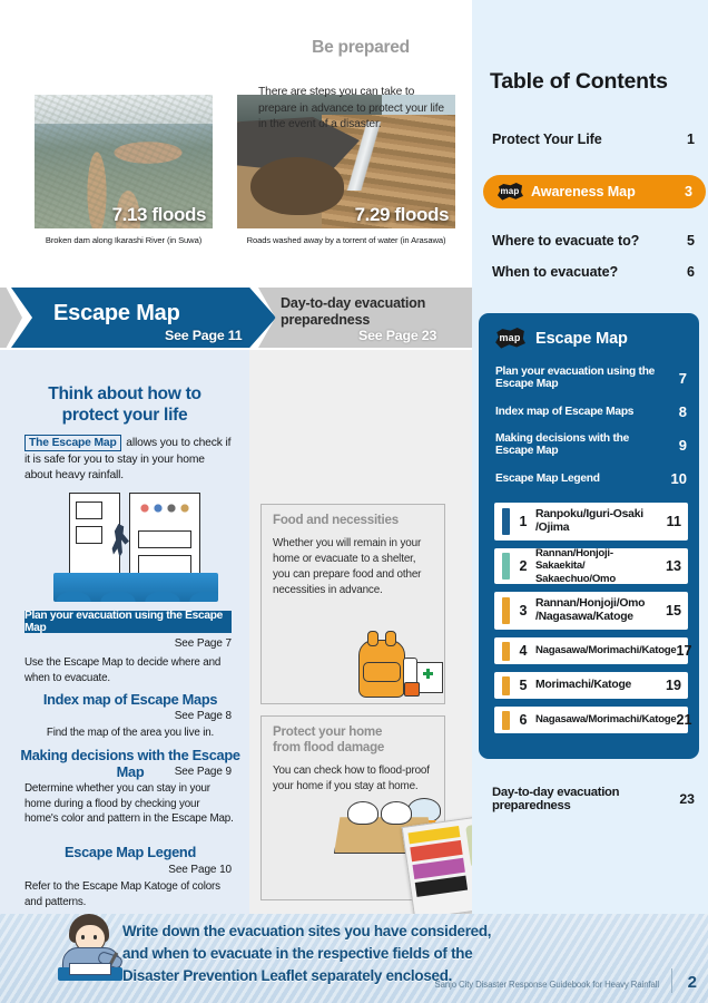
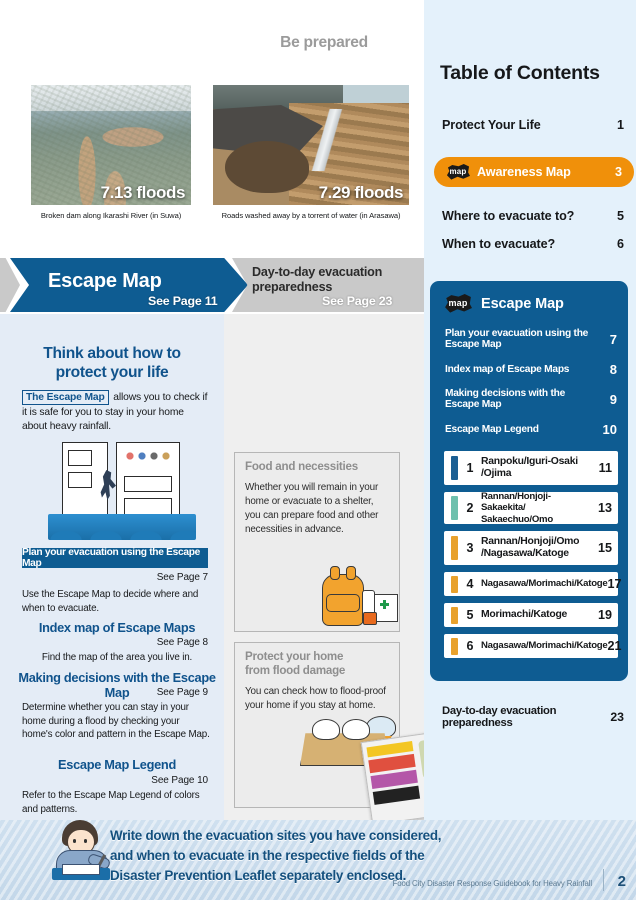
  7.13 floods
  Broken dam along Ikarashi River (in Suwa)
  7.29 floods
  Roads washed away by a torrent of water (in Arasawa)
  Escape Map
  Day-to-day evacuation preparedness
  See Page 11
  See Page 23
  Think about how to
  protect your life
  The Escape Map allows you to check if it is safe for you to stay in your home about heavy rainfall.
  Plan your evacuation using the Escape Map
  See Page 7
  Use the Escape Map to decide where and when to evacuate.
  Index map of Escape Maps
  See Page 8
  Find the map of the area you live in.
  Making decisions with the Escape Map
  See Page 9
  Determine whether you can stay in your home during a flood by checking your home's color and pattern in the Escape Map.
  Escape Map Legend
  See Page 10
- Refer to the Escape Map Katoge of colors and patterns.
+ Refer to the Escape Map Legend of colors and patterns.
  Be prepared
- There are steps you can take to prepare in advance to protect your life in the event of a disaster.
  Food and necessities
  Whether you will remain in your home or evacuate to a shelter, you can prepare food and other necessities in advance.
  Protect your home
  from flood damage
  You can check how to flood-proof your home if you stay at home.
  Table of Contents
  Protect Your Life
  1
  map
  Awareness Map
  3
  Where to evacuate to?
  5
  When to evacuate?
  6
  map
  Escape Map
  Plan your evacuation using the Escape Map
  7
  Index map of Escape Maps
  8
  Making decisions with the Escape Map
  9
  Escape Map Legend
  10
  1
  Ranpoku/Iguri-Osaki
  /Ojima
  11
  2
  Rannan/Honjoji-Sakaekita/
  Sakaechuo/Omo
  13
  3
  Rannan/Honjoji/Omo
  /Nagasawa/Katoge
  15
  4
  Nagasawa/Morimachi/Katoge
  17
  5
  Morimachi/Katoge
  19
  6
  Nagasawa/Morimachi/Katoge
  21
  Day-to-day evacuation preparedness
  23
  Write down the evacuation sites you have considered,
  and when to evacuate in the respective fields of the
  Disaster Prevention Leaflet separately enclosed.
- Sanjo City Disaster Response Guidebook for Heavy Rainfall
+ Food City Disaster Response Guidebook for Heavy Rainfall
  2
